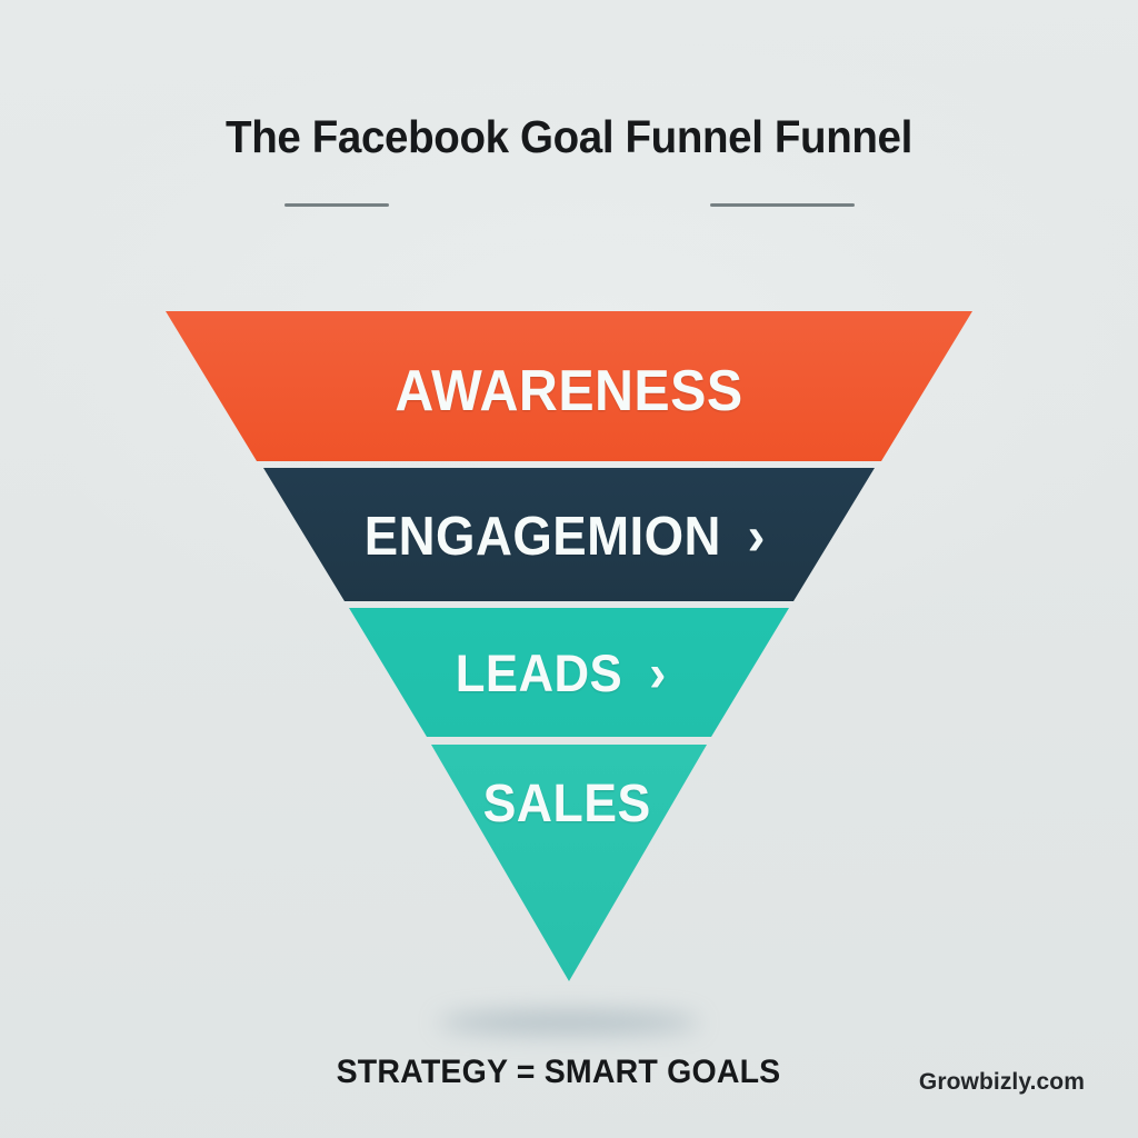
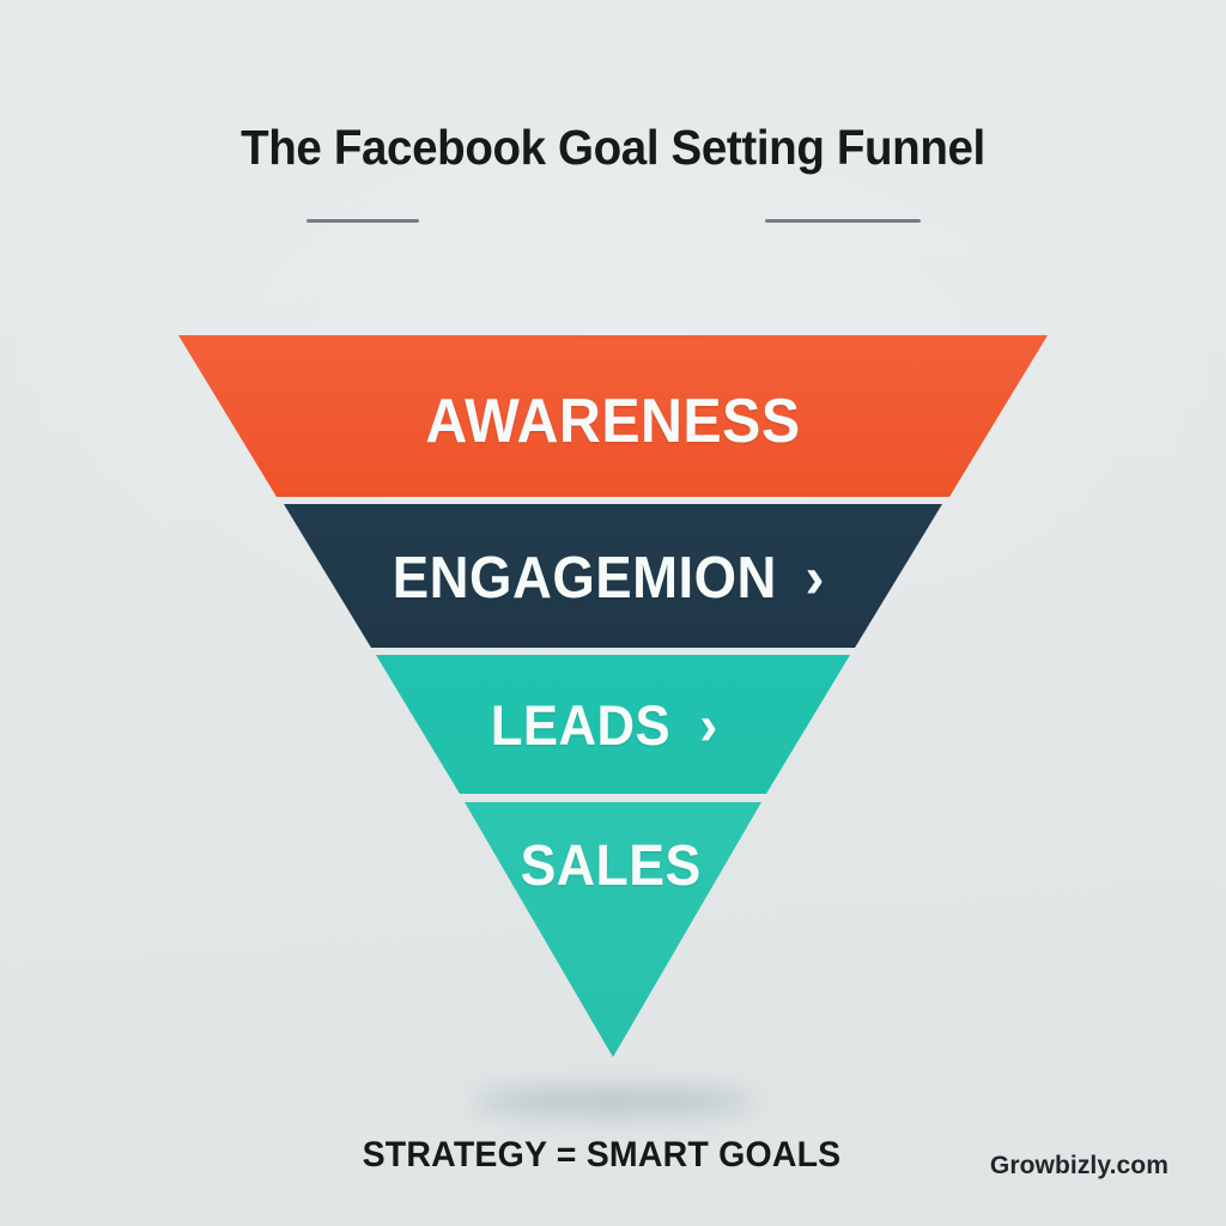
- The Facebook Goal Funnel Funnel
+ The Facebook Goal Setting Funnel
  AWARENESS
  ENGAGEMION
  ›
  LEADS
  ›
  SALES
  STRATEGY = SMART GOALS
  Growbizly.com
